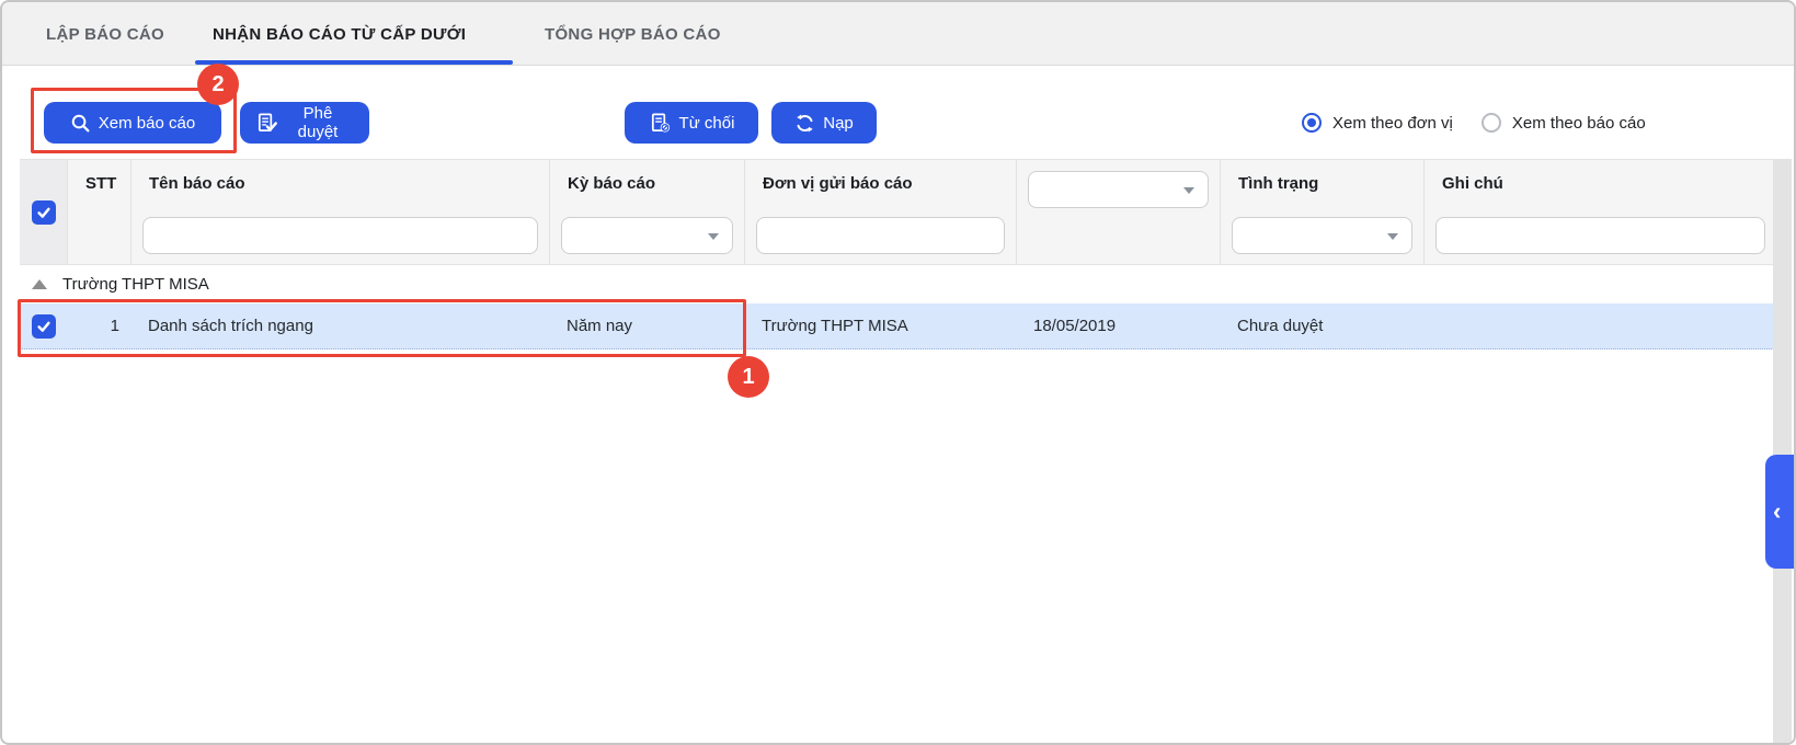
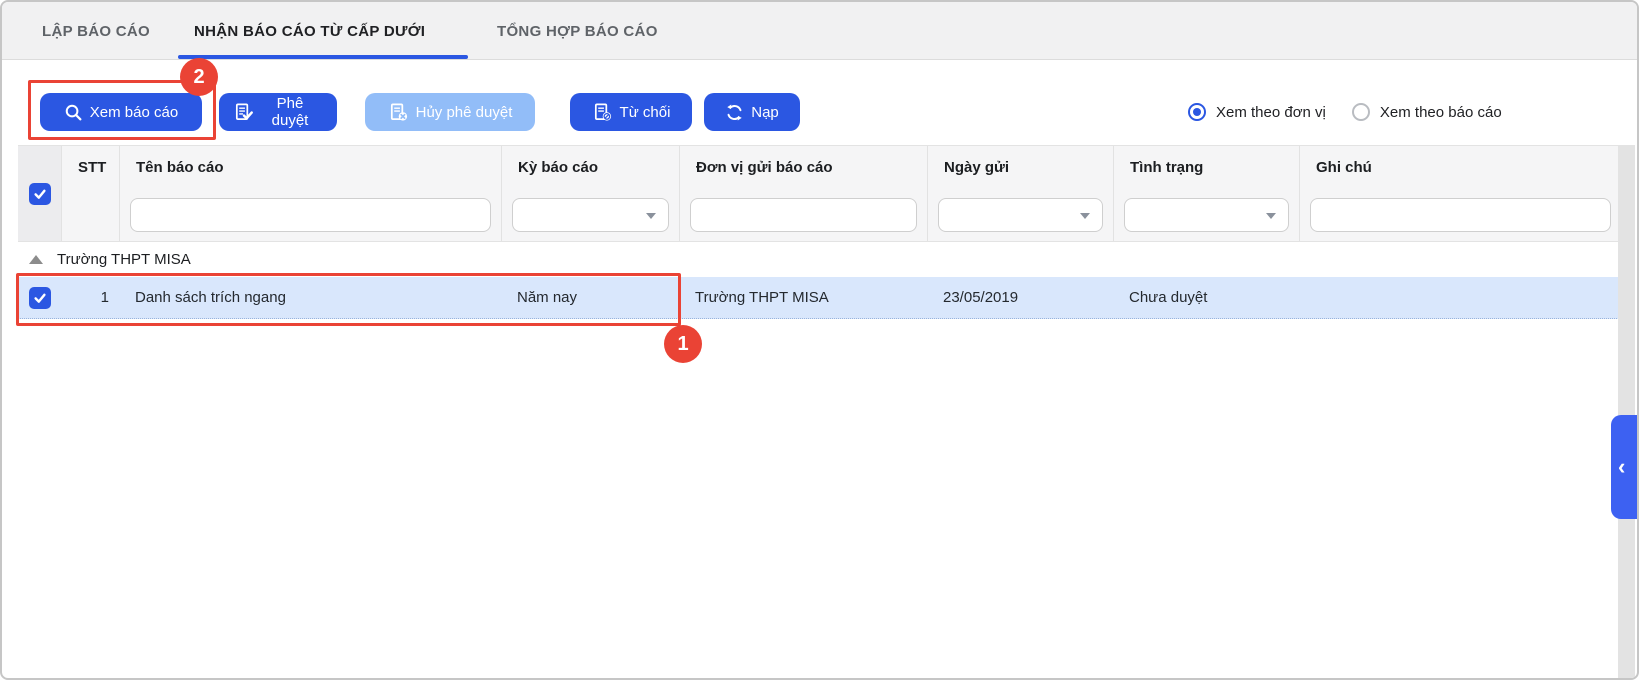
  LẬP BÁO CÁO
  NHẬN BÁO CÁO TỪ CẤP DƯỚI
  TỔNG HỢP BÁO CÁO
  Xem báo cáo
  Phê duyệt
+ Hủy phê duyệt
  Từ chối
  Nạp
  Xem theo đơn vị
  Xem theo báo cáo
  STT
  Tên báo cáo
  Kỳ báo cáo
  Đơn vị gửi báo cáo
+ Ngày gửi
  Tình trạng
  Ghi chú
  Trường THPT MISA
  1
  Danh sách trích ngang
  Năm nay
  Trường THPT MISA
- 18/05/2019
+ 23/05/2019
  Chưa duyệt
  ‹
  2
  1
